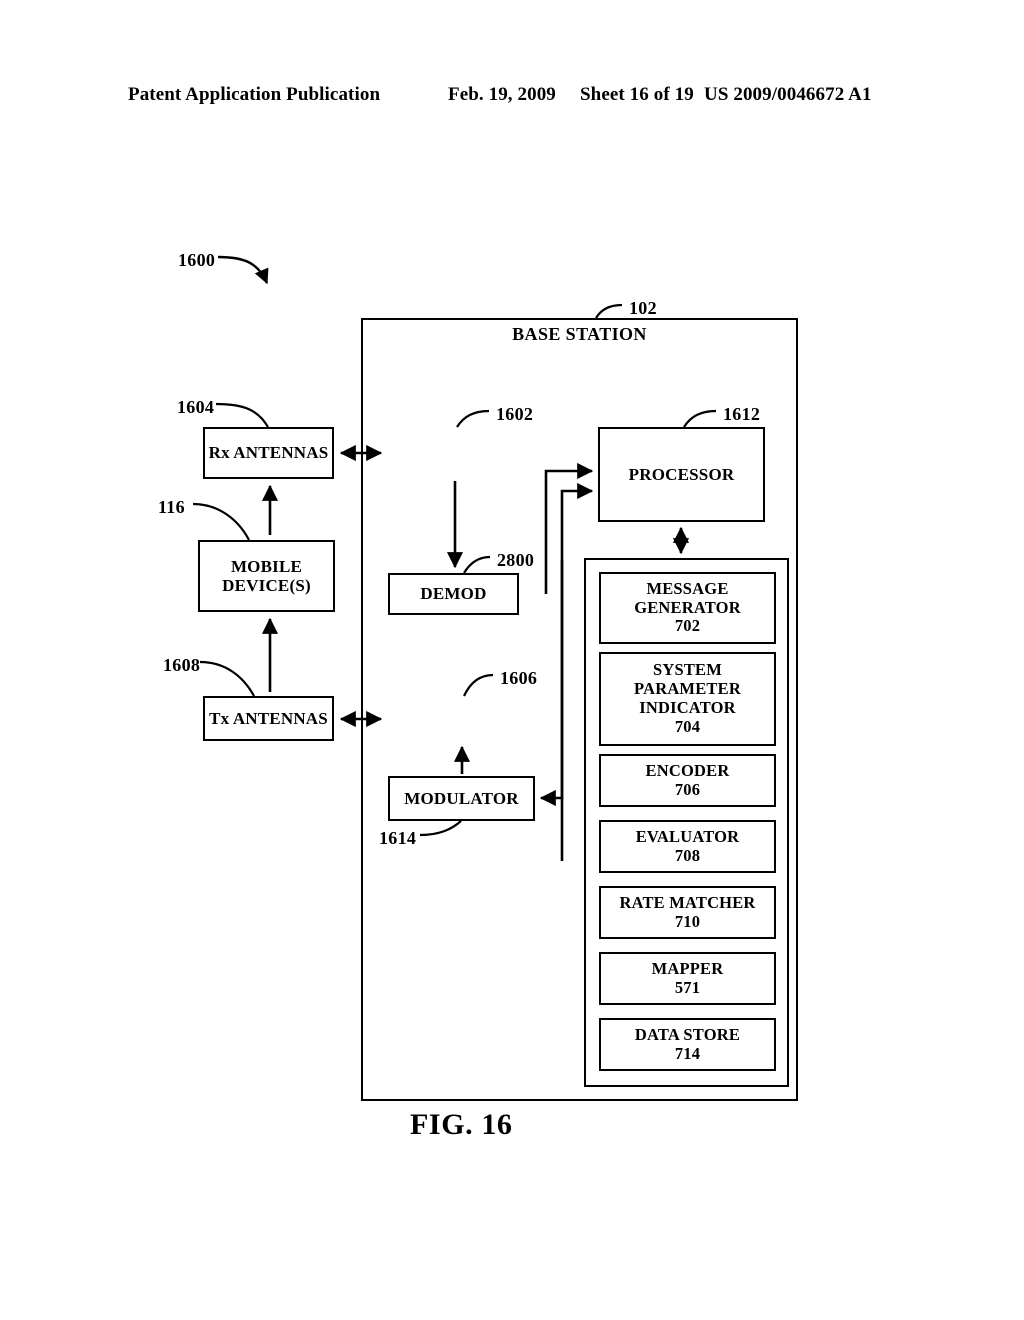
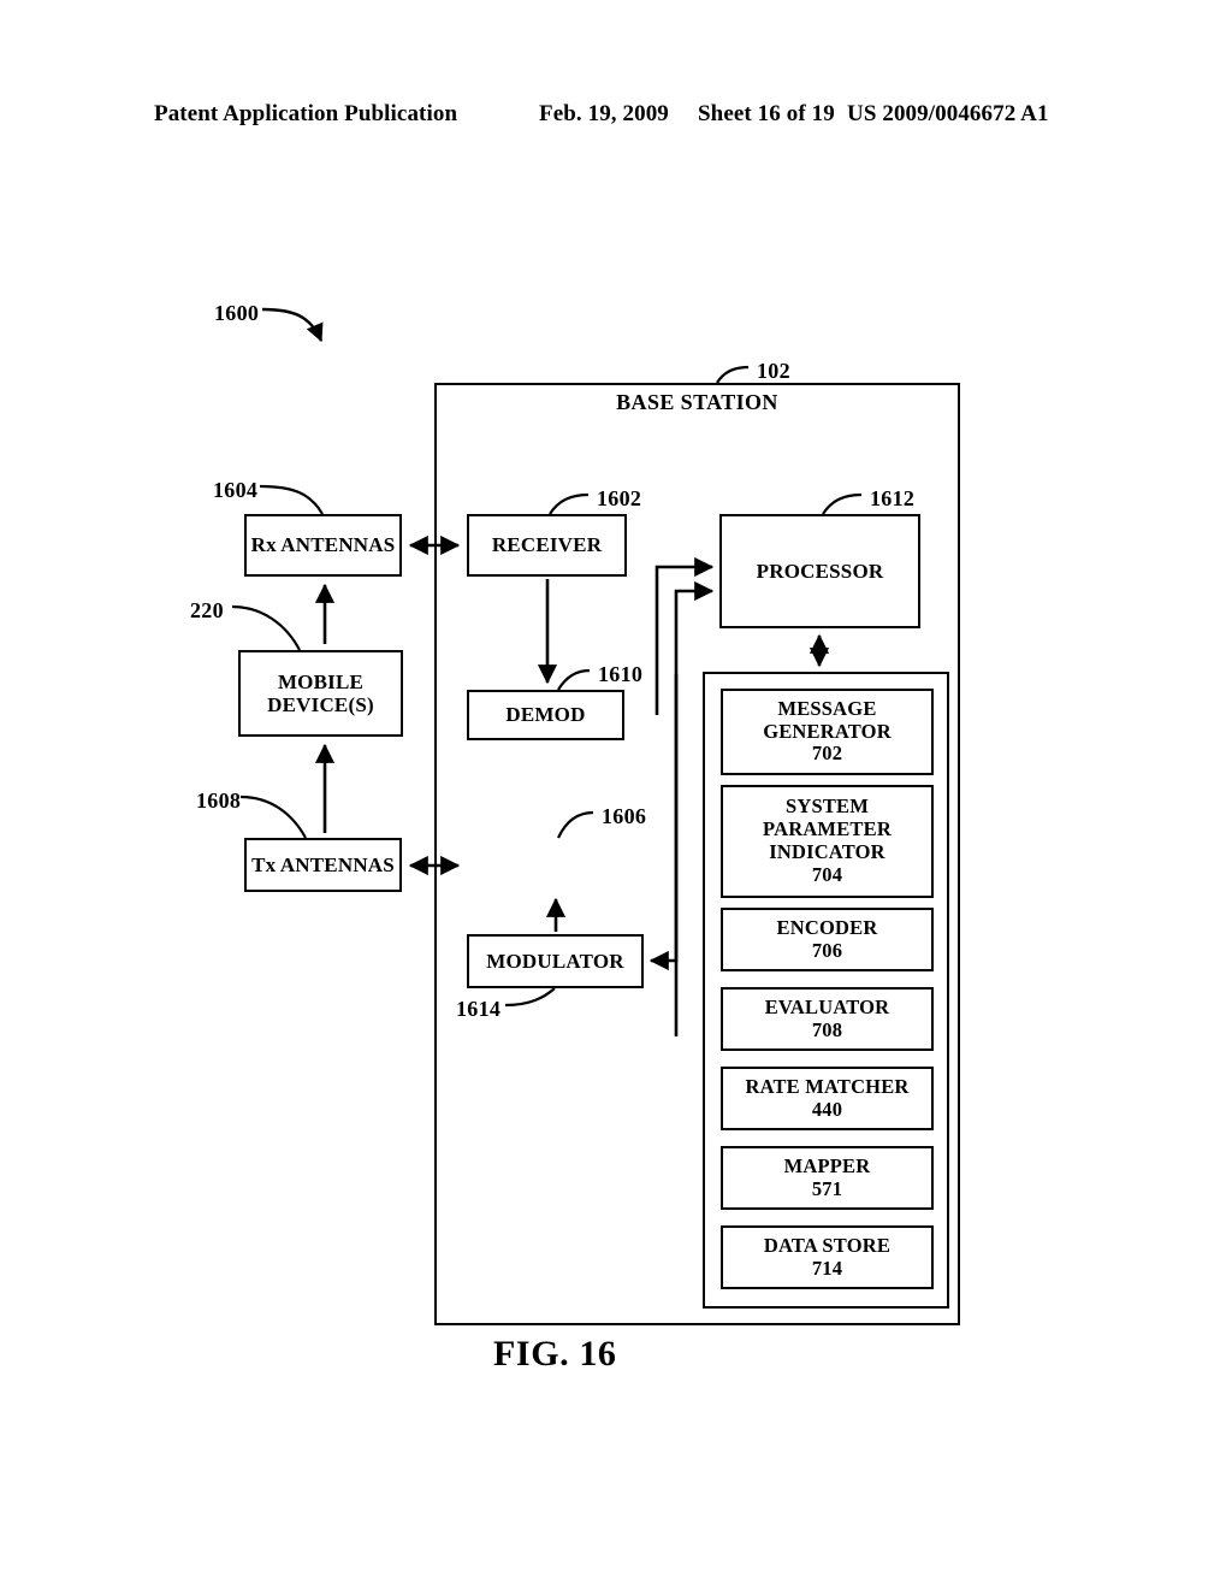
  Patent Application Publication
  Feb. 19, 2009
  Sheet 16 of 19
  US 2009/0046672 A1
  BASE STATION
  Rx ANTENNAS
+ RECEIVER
  PROCESSOR
  MOBILE
  DEVICE(S)
  DEMOD
  Tx ANTENNAS
  MODULATOR
  MESSAGE
  GENERATOR
  702
  SYSTEM
  PARAMETER
  INDICATOR
  704
  ENCODER
  706
  EVALUATOR
  708
  RATE MATCHER
- 710
+ 440
  MAPPER
  571
  DATA STORE
  714
  1600
  102
  1604
  1602
  1612
- 116
+ 220
- 2800
+ 1610
  1608
  1606
  1614
  FIG. 16
